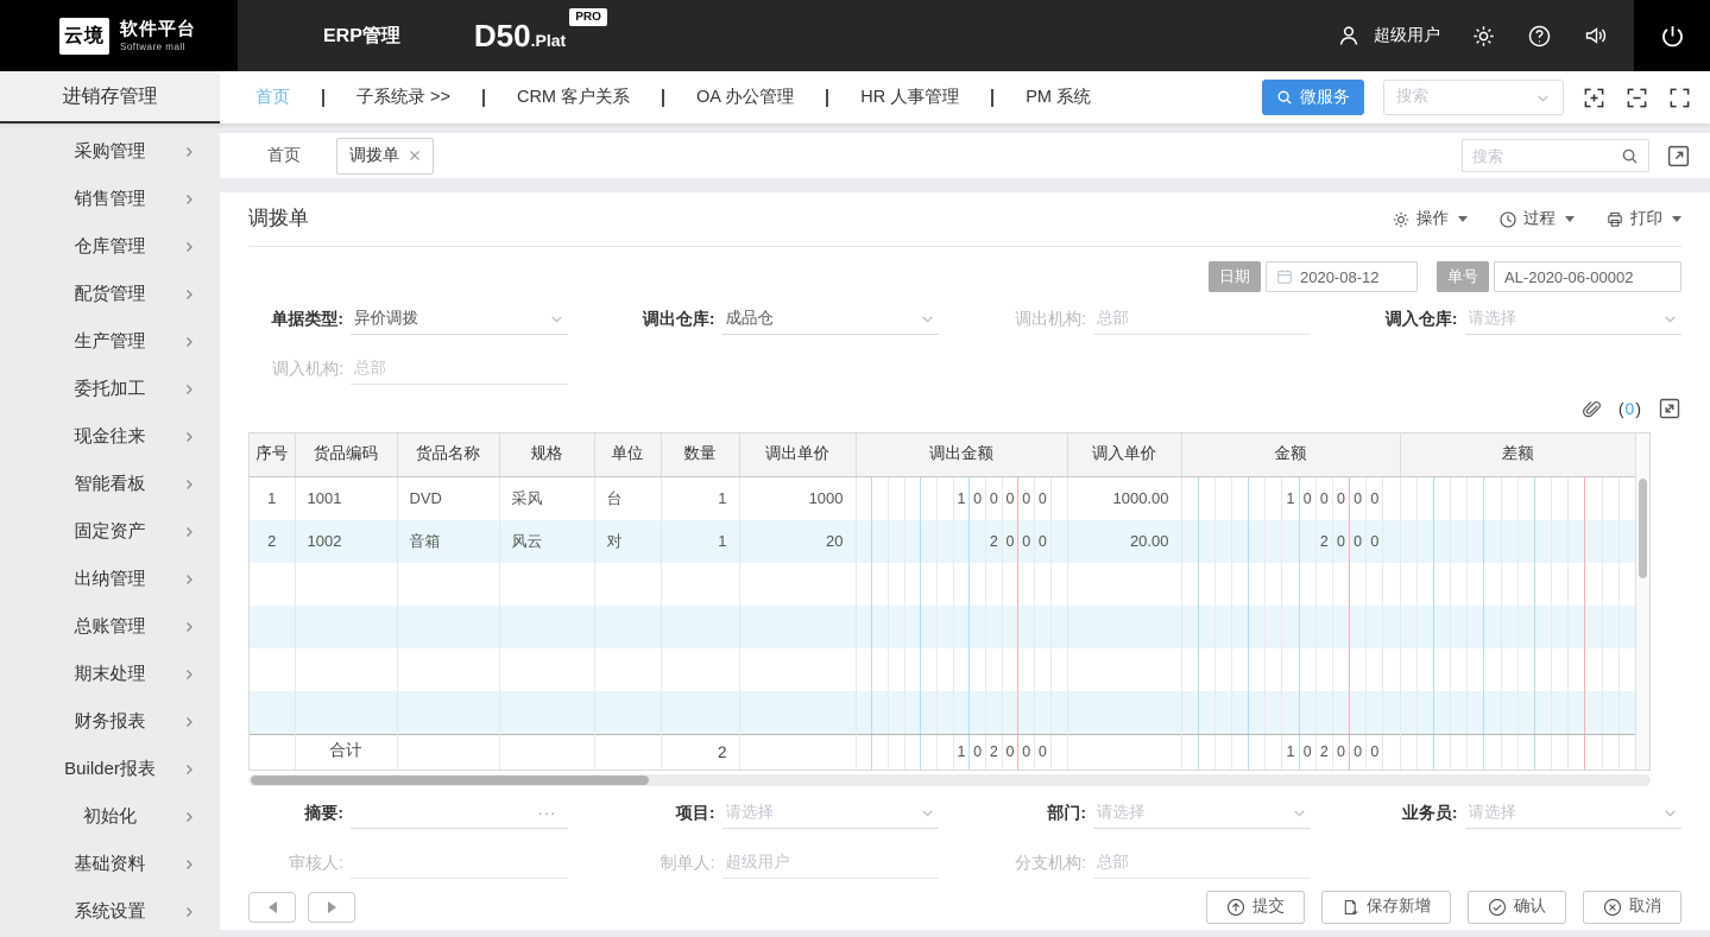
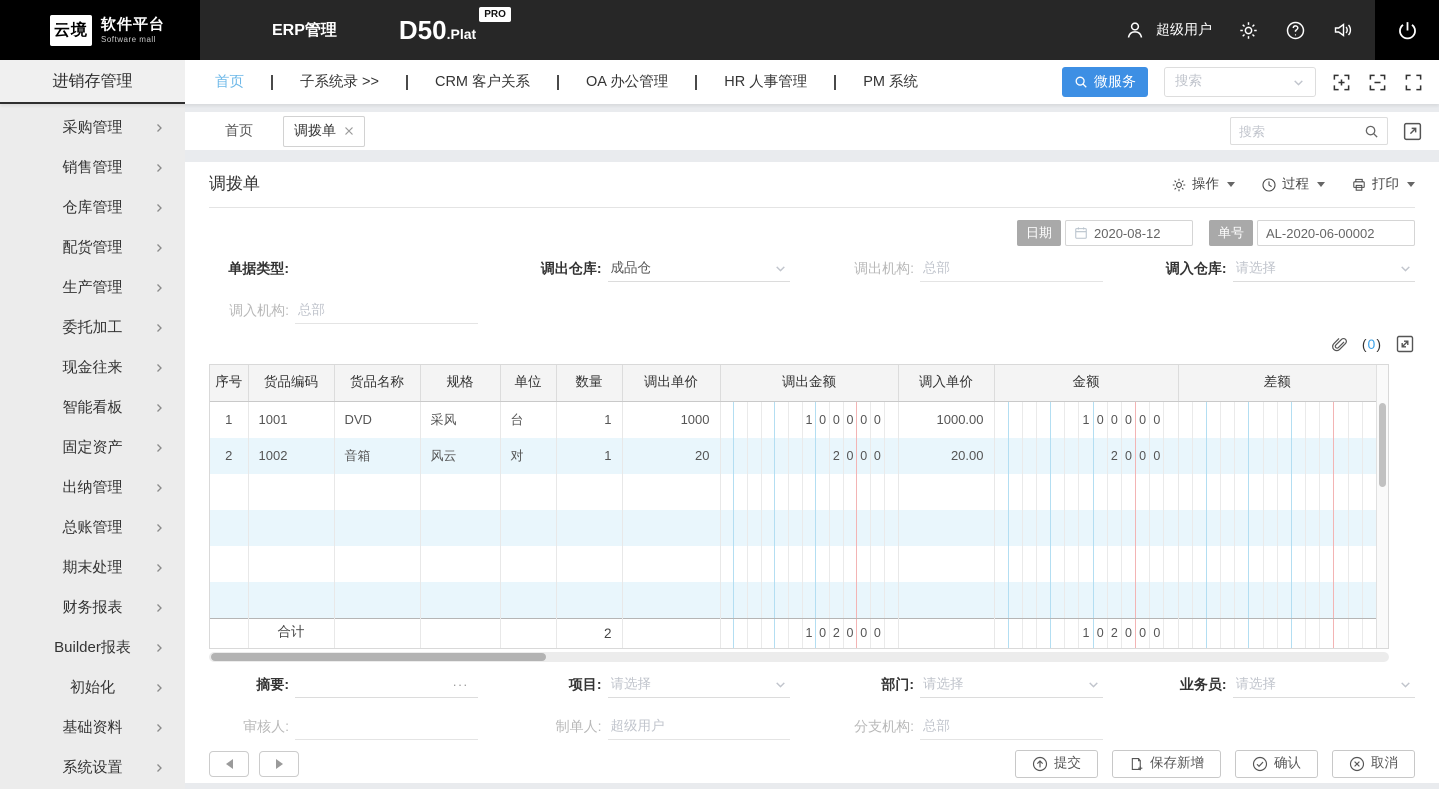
  云境
  软件平台
  Software mall
  ERP管理
  D50
  .Plat
  PRO
  超级用户
  进销存管理
  首页
  子系统录 >>
  CRM 客户关系
  OA 办公管理
  HR 人事管理
  PM 系统
  微服务
  搜索
  采购管理
  销售管理
  仓库管理
  配货管理
  生产管理
  委托加工
  现金往来
  智能看板
  固定资产
  出纳管理
  总账管理
  期末处理
  财务报表
  Builder报表
  初始化
  基础资料
  系统设置
  首页
  调拨单
  搜索
  调拨单
  操作
  过程
  打印
  日期
  2020-08-12
  单号
  AL-2020-06-00002
  单据类型:
- 异价调拨
  调出仓库:
  成品仓
  调出机构:
  总部
  调入仓库:
  请选择
  调入机构:
  总部
  (0)
  序号	货品编码	货品名称	规格	单位	数量	调出单价	调出金额	调入单价	金额	差额
  1	1001	DVD	采风	台	1	1000	1 0 0 0 0 0	1000.00	1 0 0 0 0 0
  2	1002	音箱	风云	对	1	20	2 0 0 0	20.00	2 0 0 0
  	合计				2		1 0 2 0 0 0		1 0 2 0 0 0
  摘要:
  ···
  项目:
  请选择
  部门:
  请选择
  业务员:
  请选择
  审核人:
  制单人:
  超级用户
  分支机构:
  总部
  提交
  保存新增
  确认
  取消
